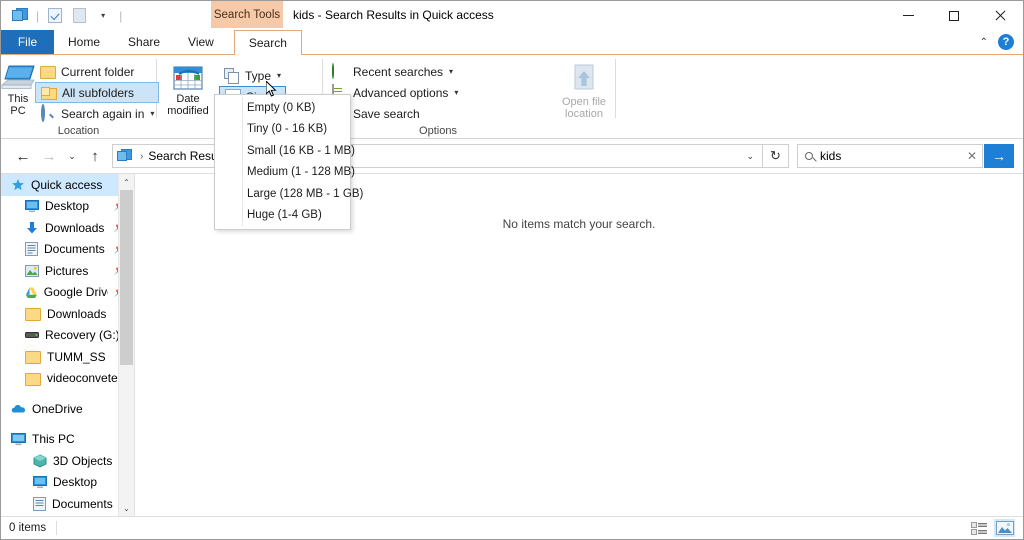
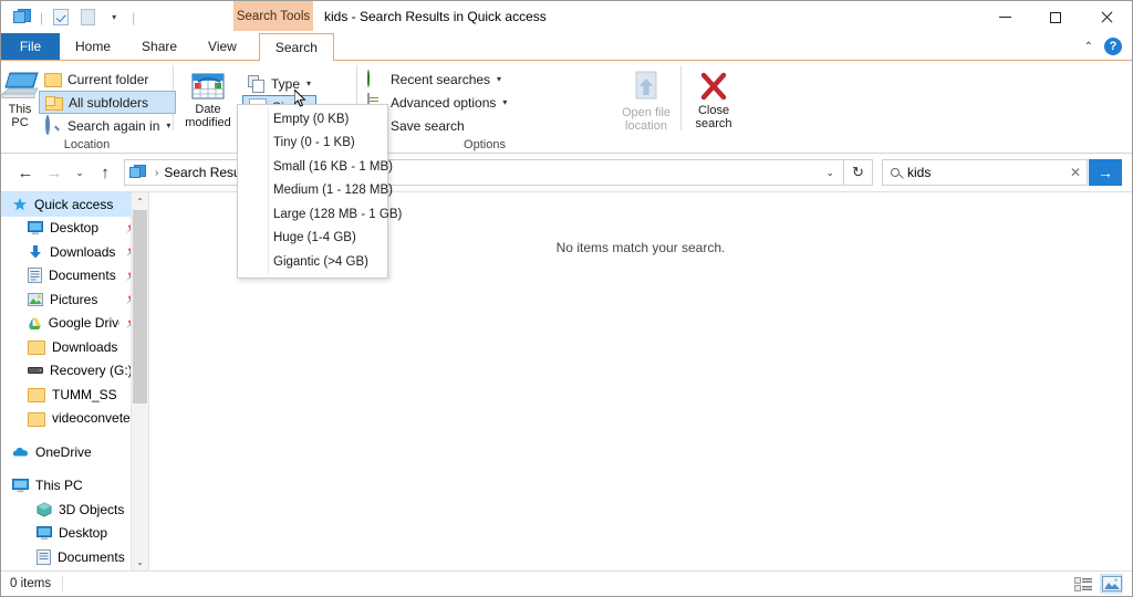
  |
  ▾
  |
  Search Tools
  kids - Search Results in Quick access
  File
  Home
  Share
  View
  Search
  ⌃
  ?
  This
  PC
  Current folder
  All subfolders
  Search again in
  ▾
  Location
  Date
  modified
  Type
  ▾
  Recent searches
  ▾
  Advanced options
  ▾
  Save search
  Options
  Open file
  location
+ Close
+ search
  ←
  →
  ⌄
  ↑
  ›
  ⌄
  ↻
  kids
  ✕
  →
  Quick access
  Desktop
  Downloads
  Documents
  Pictures
  Google Driv
  Downloads
  Recovery (G:
  TUMM_SS
  videoconvete
  OneDrive
  This PC
  3D Objects
  Desktop
  Documents
  ⌃
  ⌄
  No items match your search.
  0 items
  Empty (0 KB)
- Tiny (0 - 16 KB)
+ Tiny (0 - 1 KB)
  Small (16 KB - 1 MB)
  Medium (1 - 128 MB)
  Large (128 MB - 1 GB)
  Huge (1-4 GB)
+ Gigantic (>4 GB)
